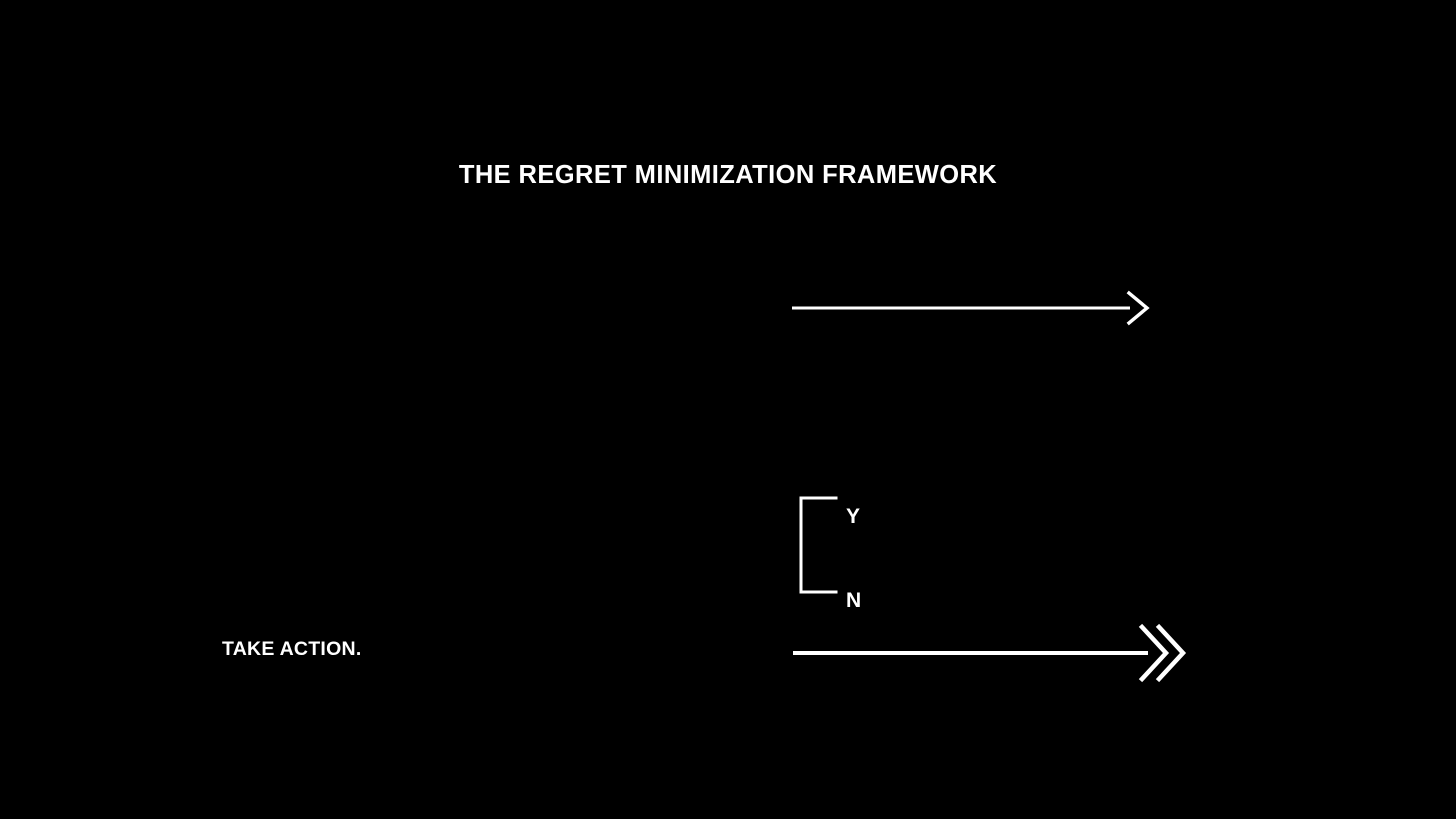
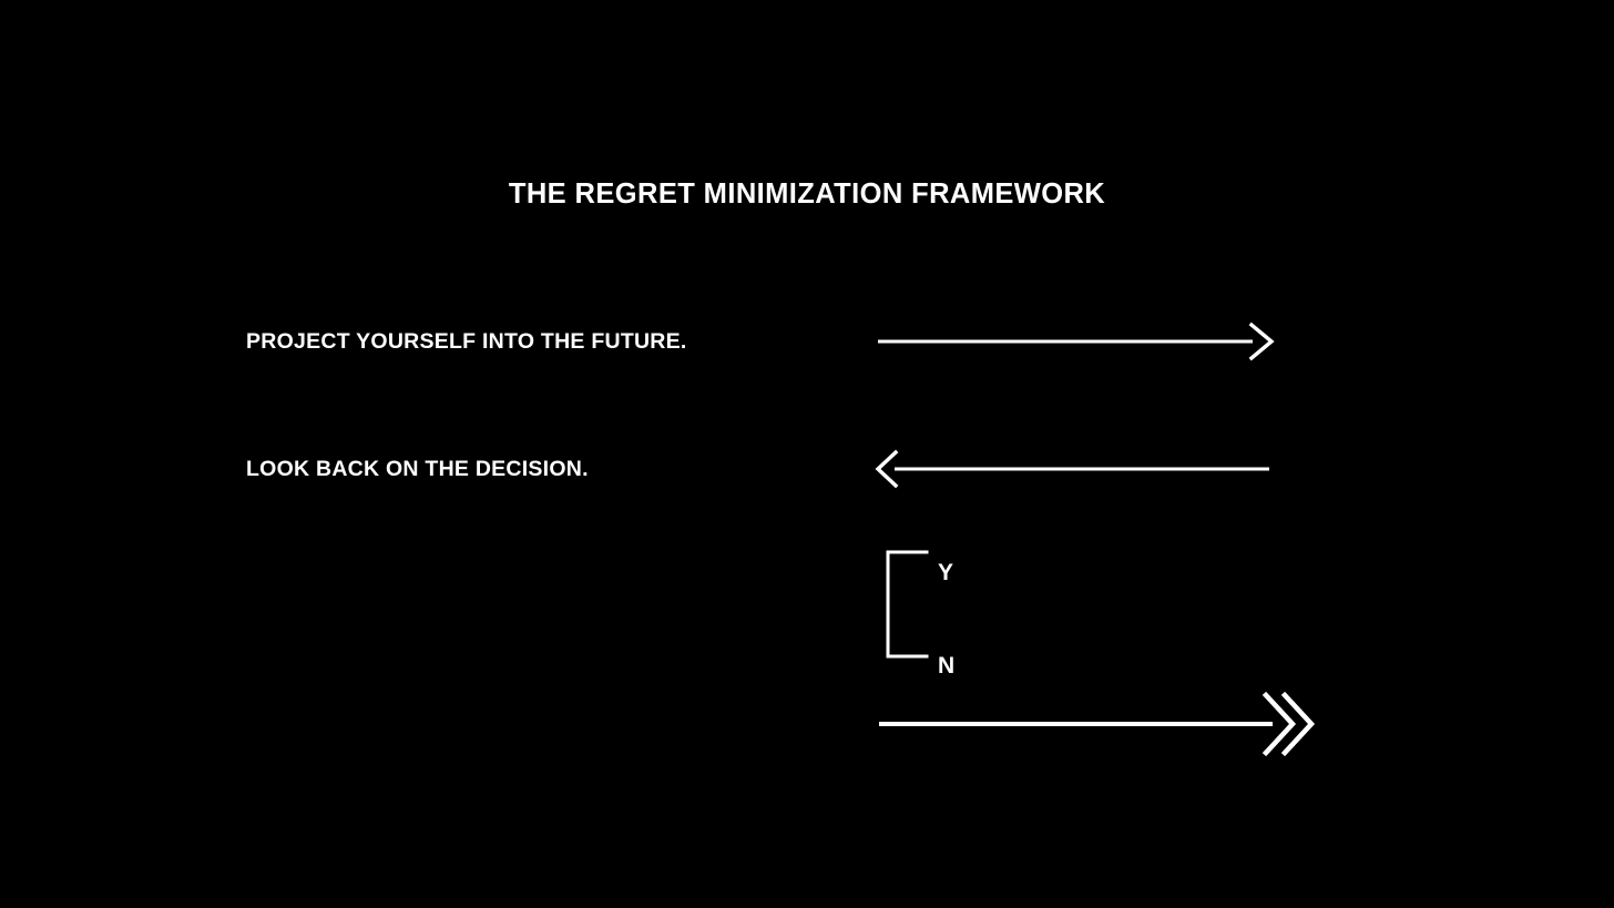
  THE REGRET MINIMIZATION FRAMEWORK
+ PROJECT YOURSELF INTO THE FUTURE.
+ LOOK BACK ON THE DECISION.
  Y
  N
- TAKE ACTION.
